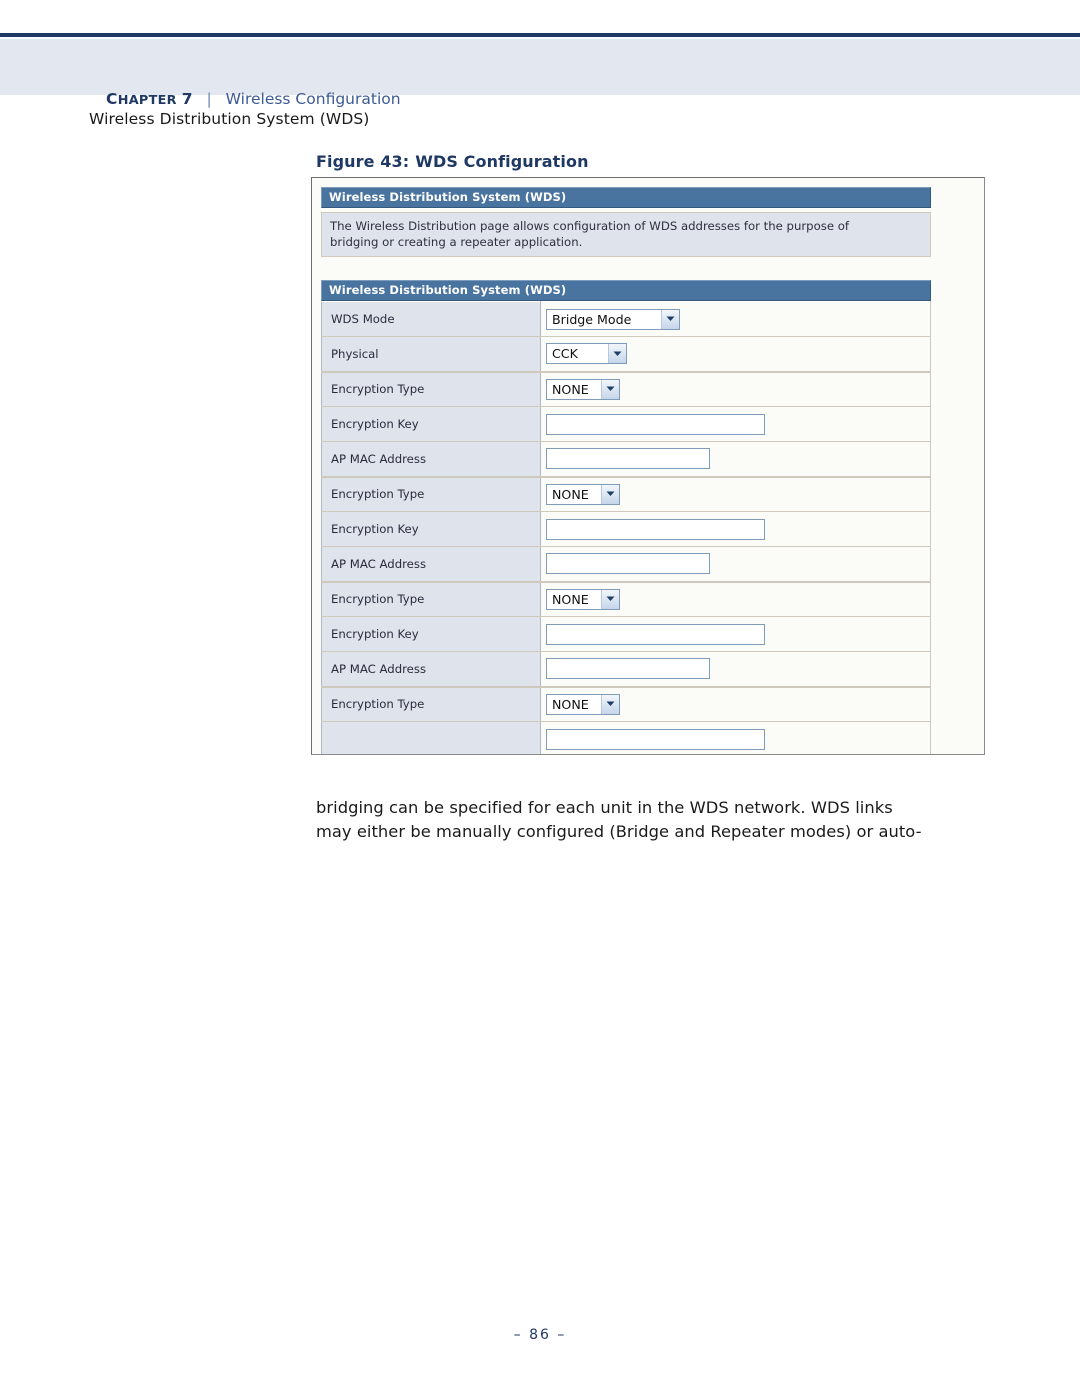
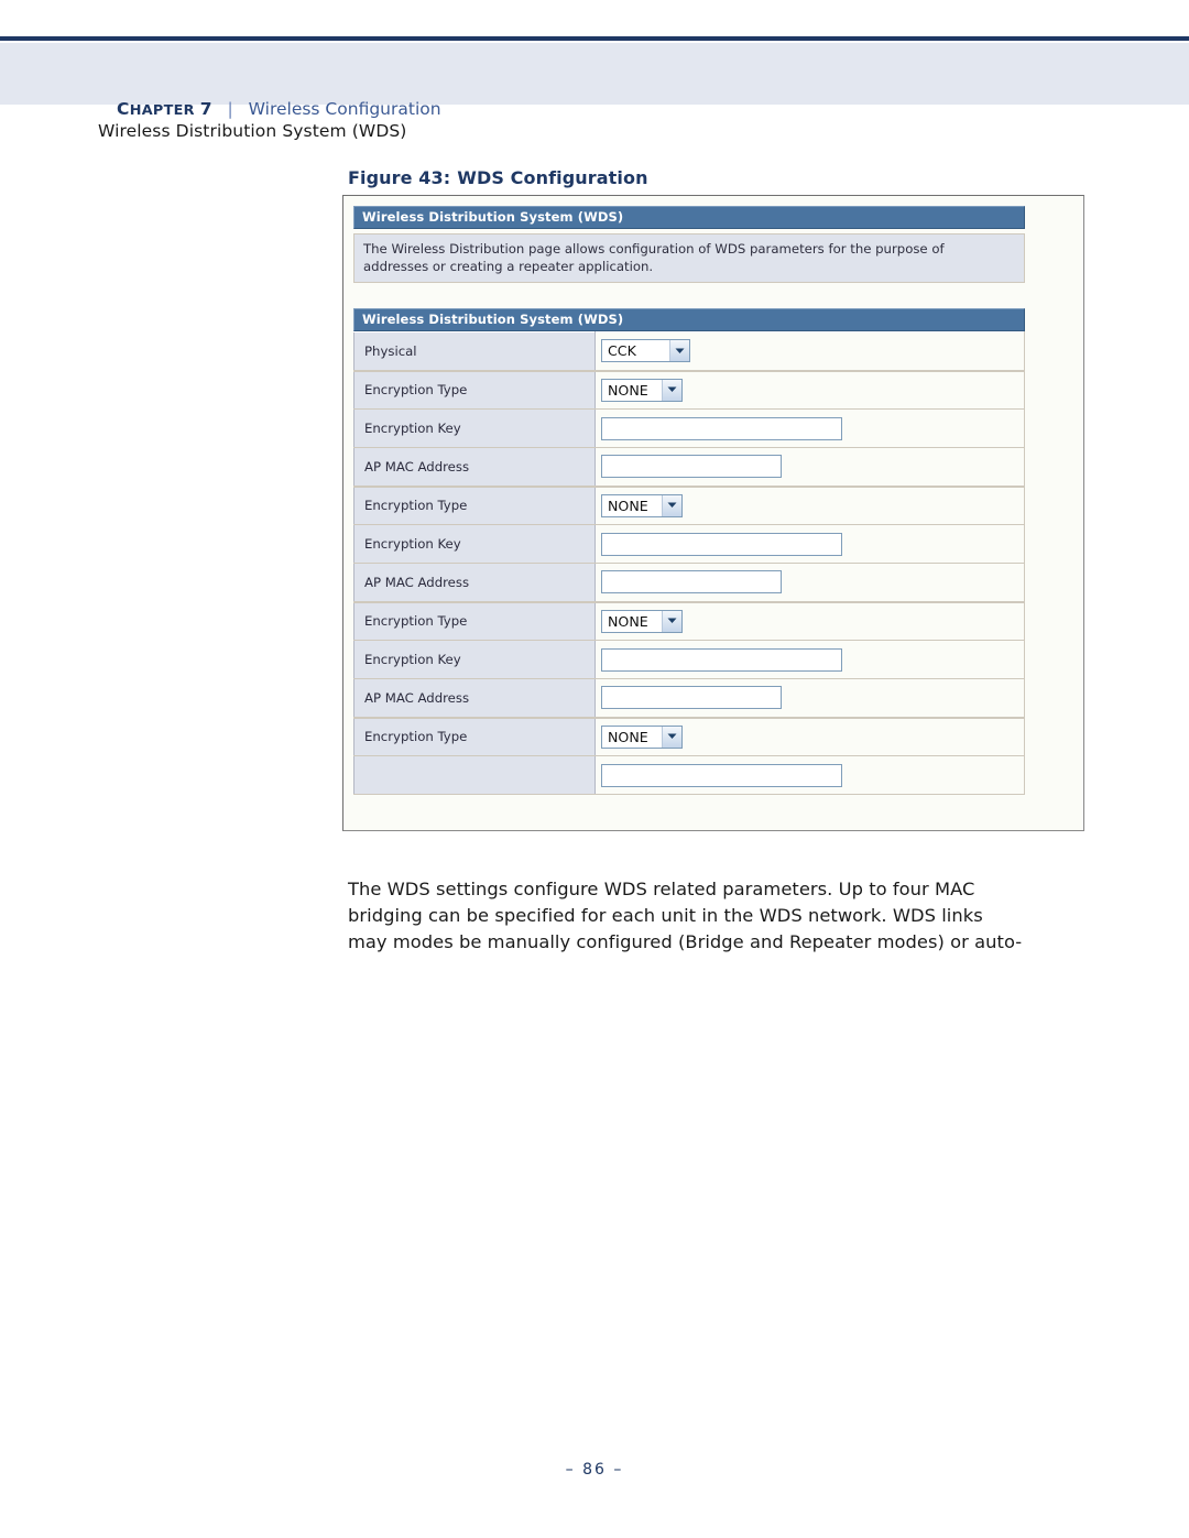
  CHAPTER 7 | Wireless Configuration
  Wireless Distribution System (WDS)
  Figure 43: WDS Configuration
  Wireless Distribution System (WDS)
- The Wireless Distribution page allows configuration of WDS addresses for the purpose of
+ The Wireless Distribution page allows configuration of WDS parameters for the purpose of
- bridging or creating a repeater application.
+ addresses or creating a repeater application.
  Wireless Distribution System (WDS)
- WDS Mode	Bridge Mode
  Physical	CCK
  Encryption Type	NONE
  Encryption Key
  AP MAC Address
  Encryption Type	NONE
  Encryption Key
  AP MAC Address
  Encryption Type	NONE
  Encryption Key
  AP MAC Address
  Encryption Type	NONE
+ The WDS settings configure WDS related parameters. Up to four MAC
  bridging can be specified for each unit in the WDS network. WDS links
- may either be manually configured (Bridge and Repeater modes) or auto-
+ may modes be manually configured (Bridge and Repeater modes) or auto-
  – 86 –
